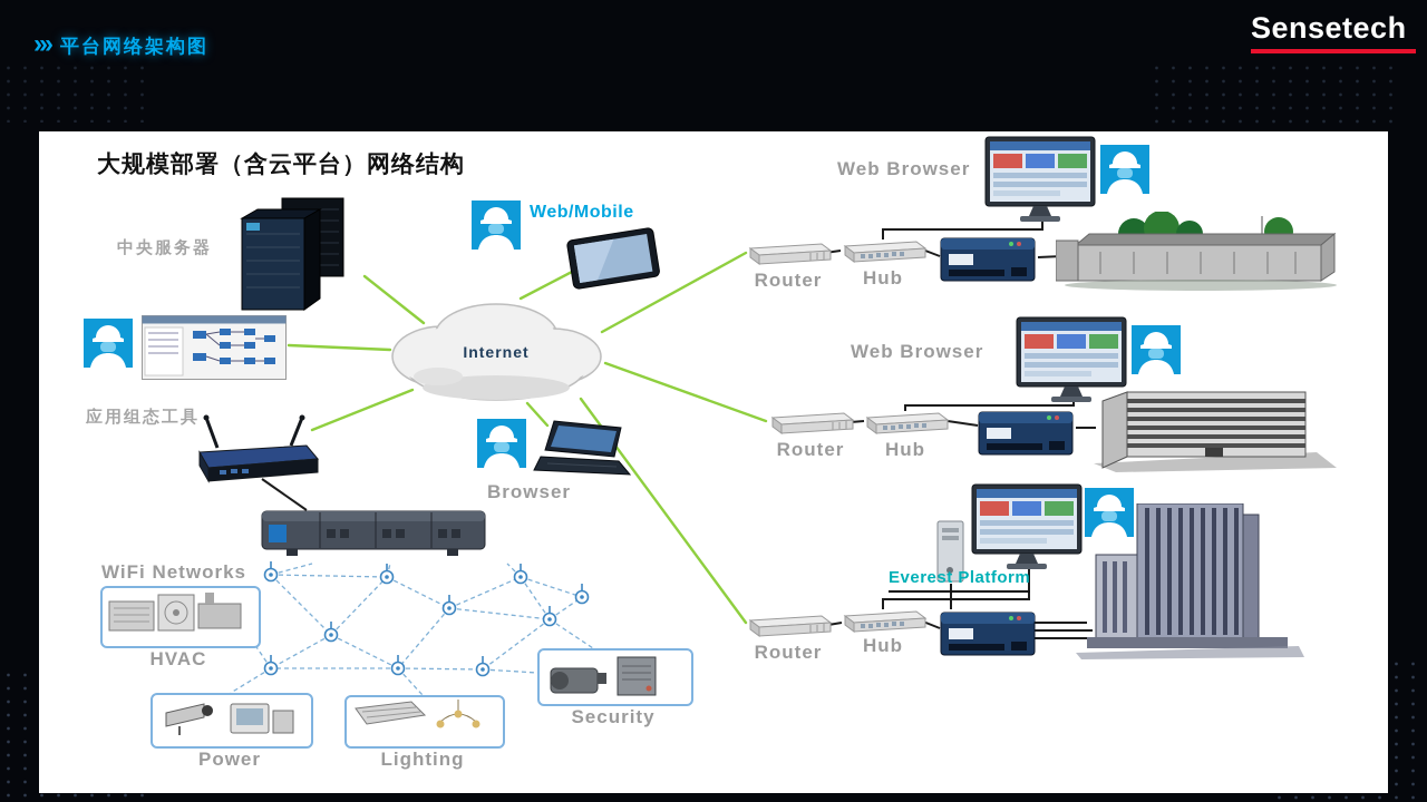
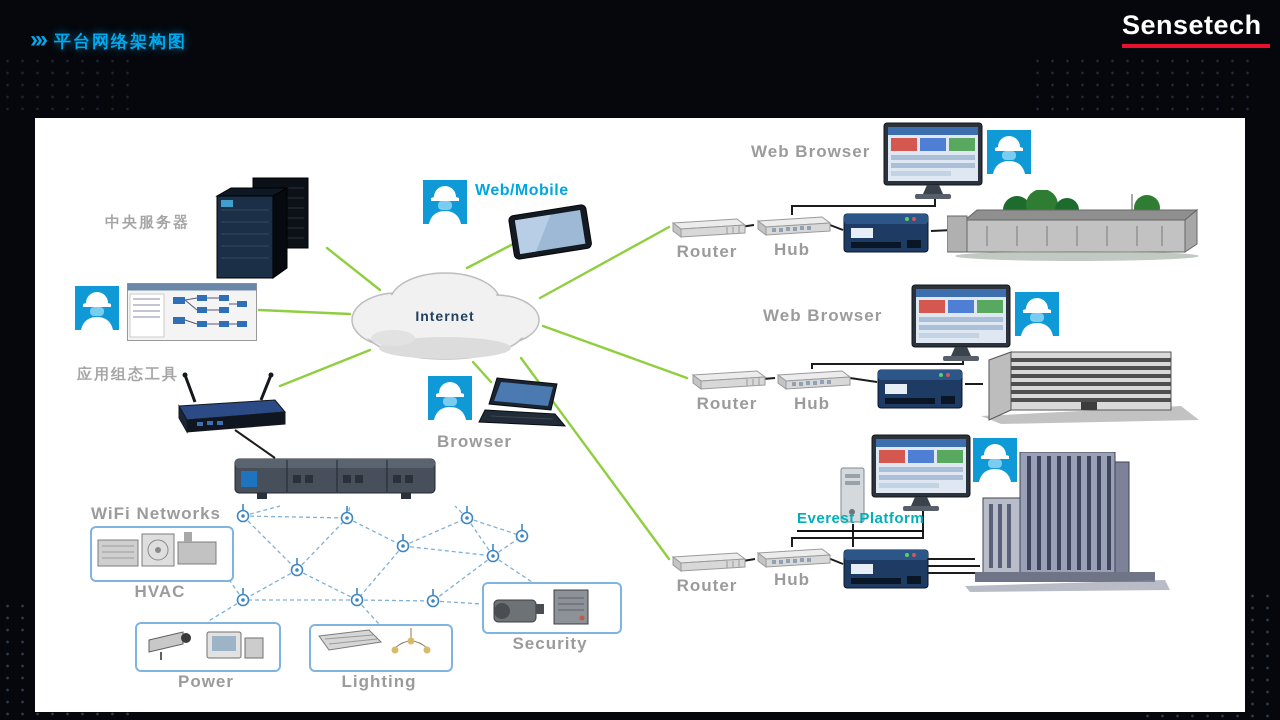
  ›››
  平台网络架构图
  Sensetech
- 大规模部署（含云平台）网络结构
  中央服务器
  应用组态工具
  Internet
  Web/Mobile
  Browser
  WiFi Networks
  HVAC
  Power
  Lighting
  Security
  Web Browser
  Router
  Hub
  Web Browser
  Router
  Hub
  Everest Platform
  Router
  Hub
